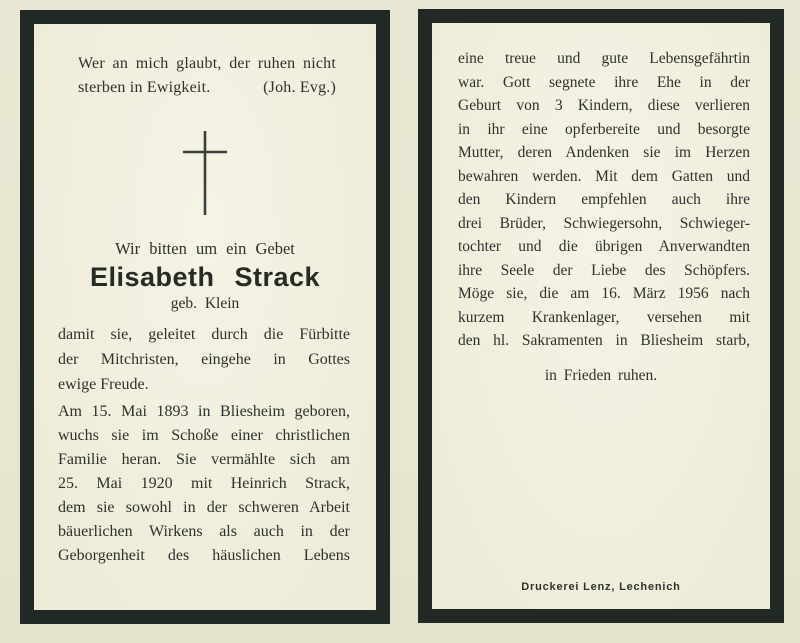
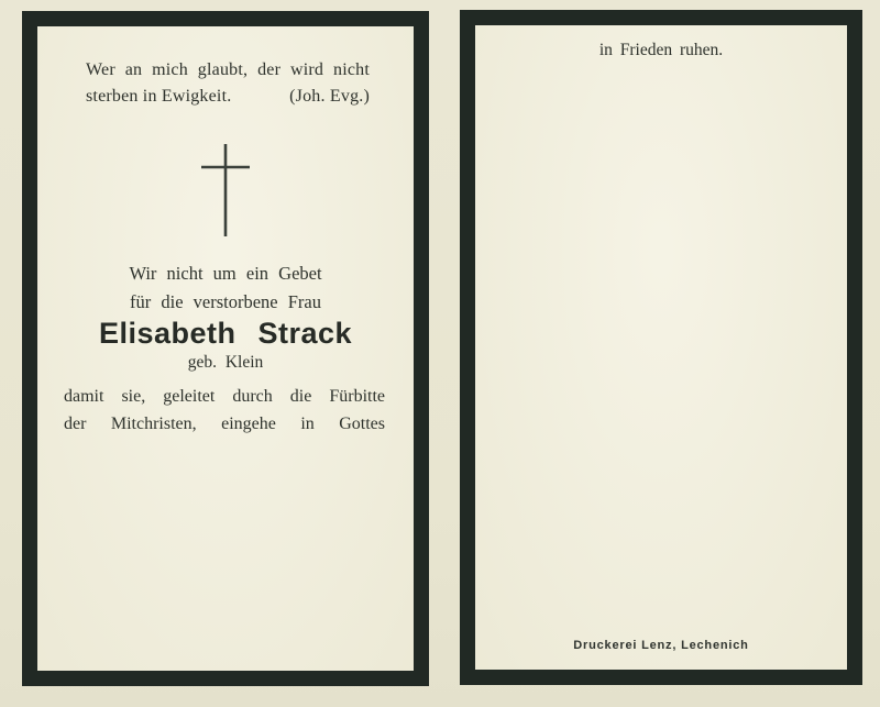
- Wer an mich glaubt, der ruhen nicht
+ Wer an mich glaubt, der wird nicht
  sterben in Ewigkeit.
  (Joh. Evg.)
- Wir bitten um ein Gebet
+ Wir nicht um ein Gebet
+ für die verstorbene Frau
  Elisabeth Strack
  geb. Klein
  damit sie, geleitet durch die Fürbitte
  der Mitchristen, eingehe in Gottes
- ewige Freude.
- Am 15. Mai 1893 in Bliesheim geboren,
- wuchs sie im Schoße einer christlichen
- Familie heran. Sie vermählte sich am
- 25. Mai 1920 mit Heinrich Strack,
- dem sie sowohl in der schweren Arbeit
- bäuerlichen Wirkens als auch in der
- Geborgenheit des häuslichen Lebens
- eine treue und gute Lebensgefährtin
- war. Gott segnete ihre Ehe in der
- Geburt von 3 Kindern, diese verlieren
- in ihr eine opferbereite und besorgte
- Mutter, deren Andenken sie im Herzen
- bewahren werden. Mit dem Gatten und
- den Kindern empfehlen auch ihre
- drei Brüder, Schwiegersohn, Schwieger-
- tochter und die übrigen Anverwandten
- ihre Seele der Liebe des Schöpfers.
- Möge sie, die am 16. März 1956 nach
- kurzem Krankenlager, versehen mit
- den hl. Sakramenten in Bliesheim starb,
  in Frieden ruhen.
  Druckerei Lenz, Lechenich
